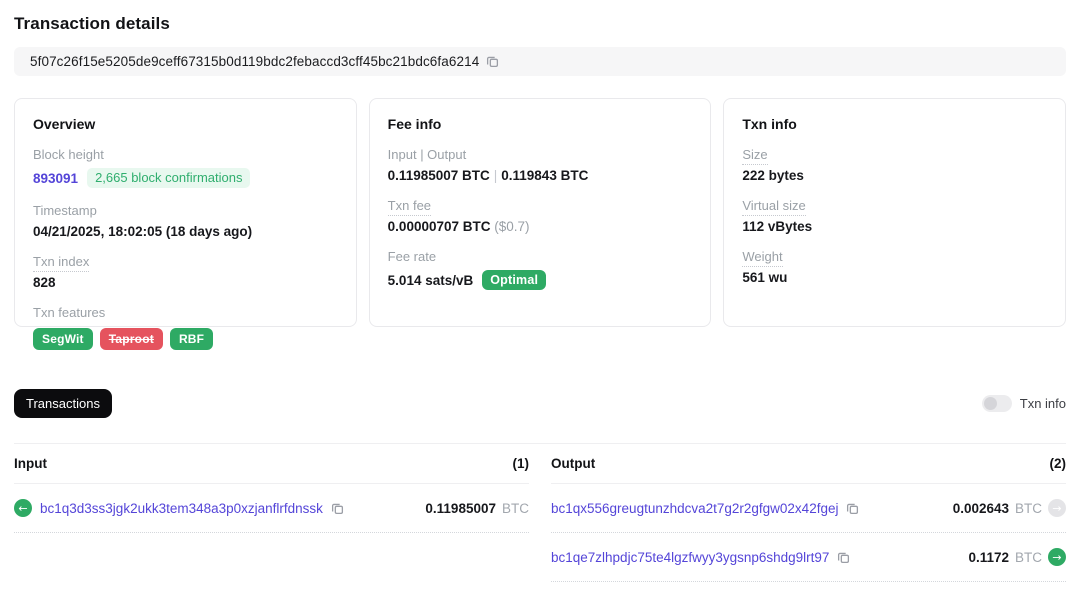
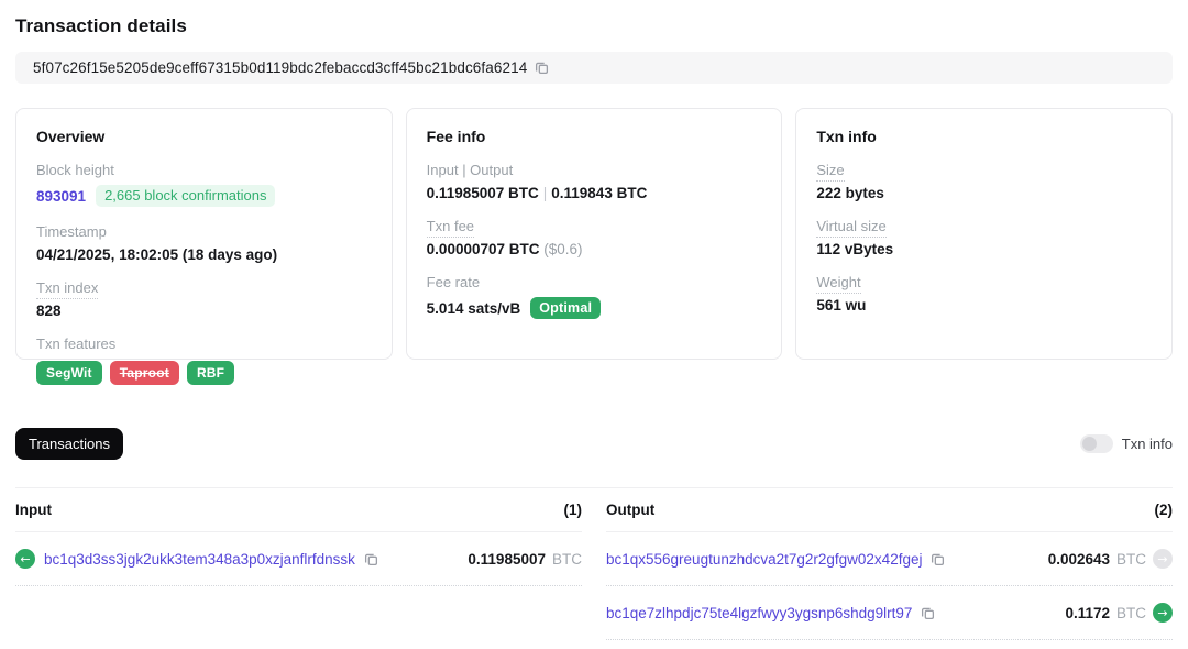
  Transaction details
  5f07c26f15e5205de9ceff67315b0d119bdc2febaccd3cff45bc21bdc6fa6214
  Overview
  Block height
  893091
  2,665 block confirmations
  Timestamp
  04/21/2025, 18:02:05 (18 days ago)
  Txn index
  828
  Txn features
  SegWit
  Taproot
  RBF
  Fee info
  Input | Output
  0.11985007 BTC | 0.119843 BTC
  Txn fee
- 0.00000707 BTC ($0.7)
+ 0.00000707 BTC ($0.6)
  Fee rate
  5.014 sats/vB
  Optimal
  Txn info
  Size
  222 bytes
  Virtual size
  112 vBytes
  Weight
  561 wu
  Transactions
  Txn info
  Input
  (1)
  ←
  bc1q3d3ss3jgk2ukk3tem348a3p0xzjanflrfdnssk
  0.11985007
  BTC
  Output
  (2)
  bc1qx556greugtunzhdcva2t7g2r2gfgw02x42fgej
  0.002643
  BTC
  →
  bc1qe7zlhpdjc75te4lgzfwyy3ygsnp6shdg9lrt97
  0.1172
  BTC
  →
